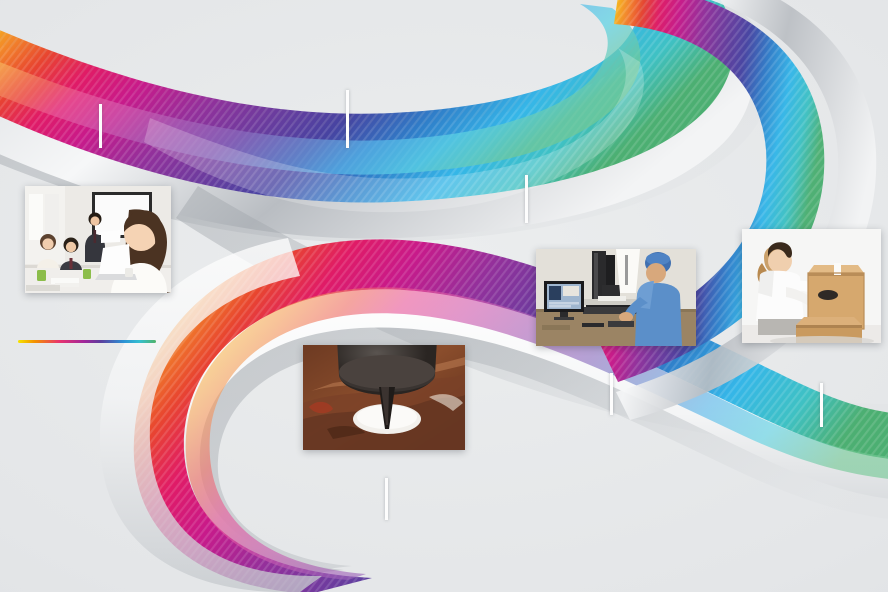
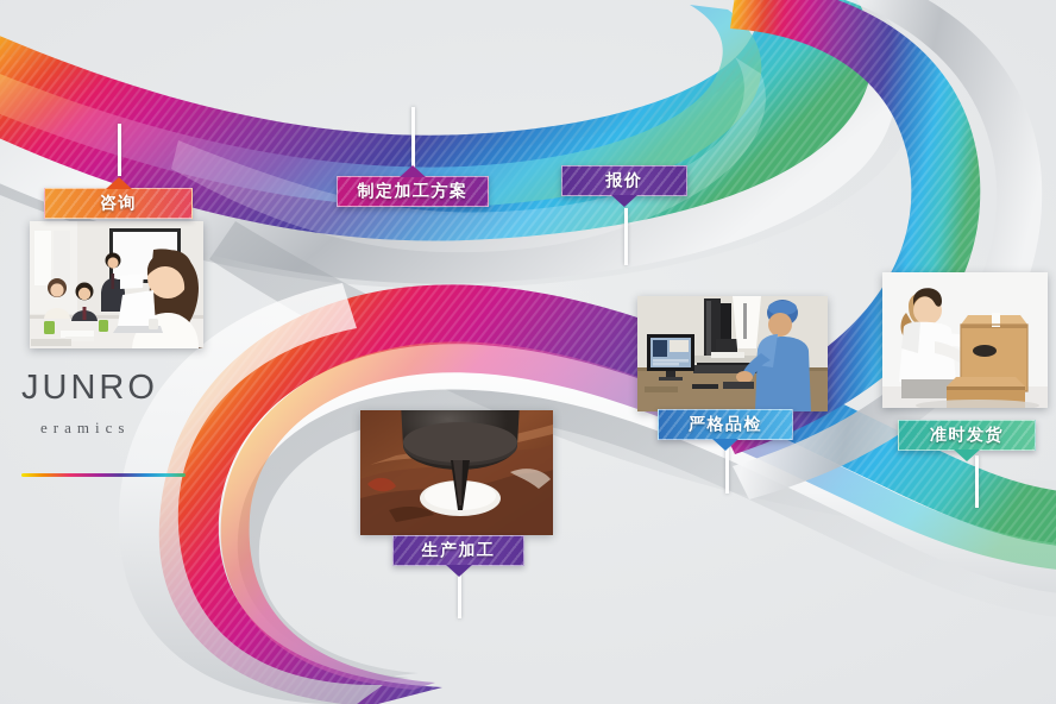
+ 咨询
+ 制定加工方案
+ 报价
+ 生产加工
+ 严格品检
+ 准时发货
+ JUNRO
+ eramics
